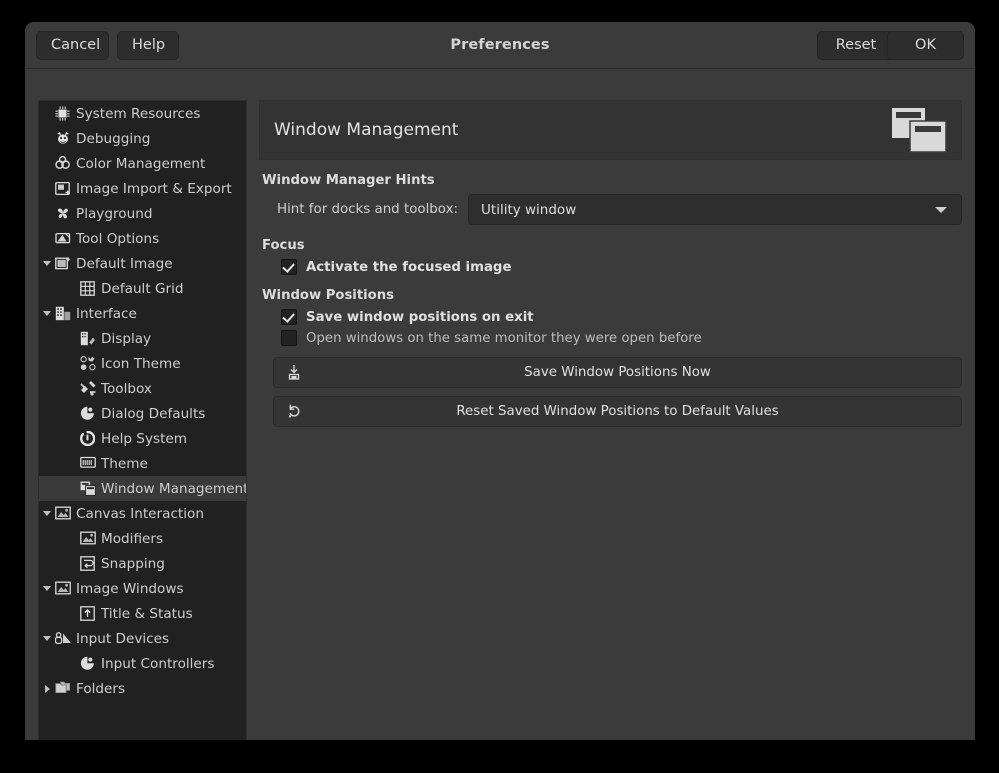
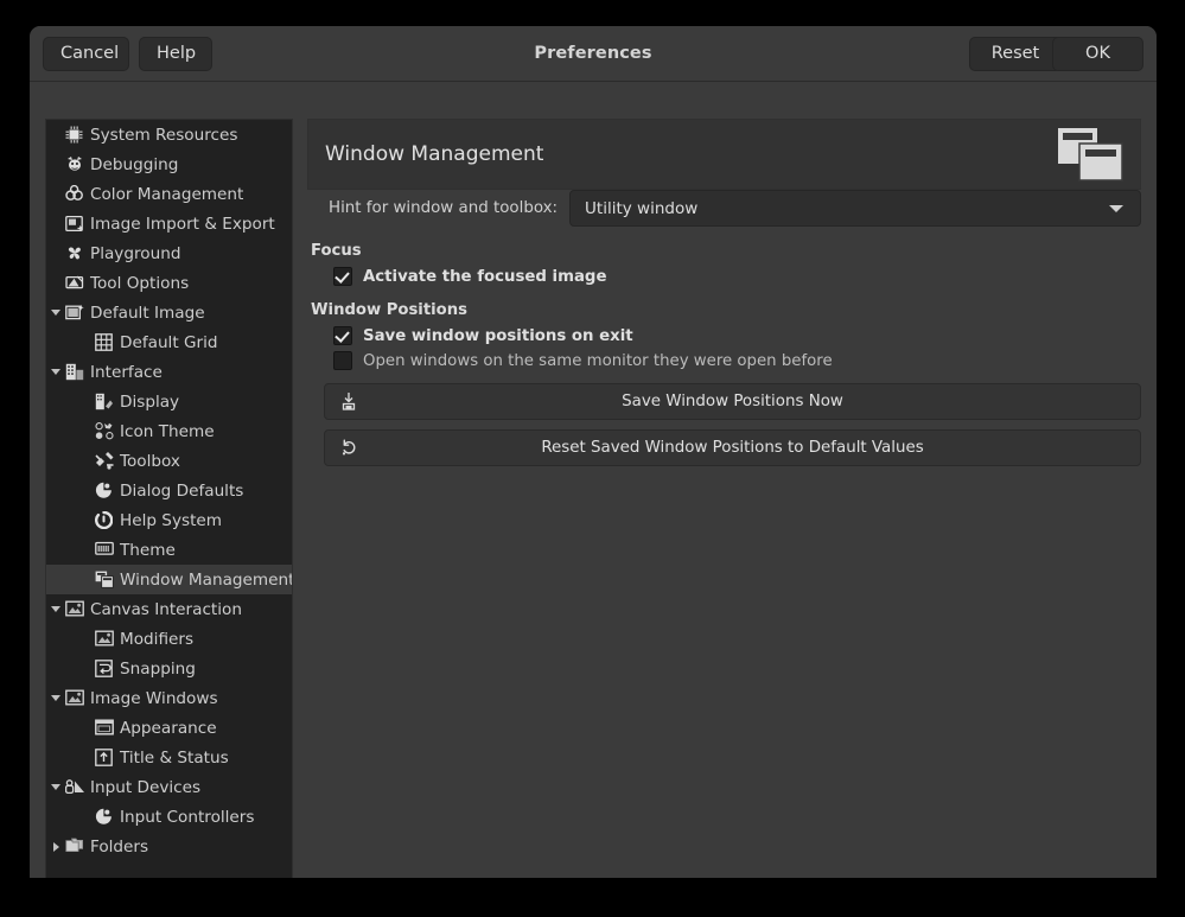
  Cancel
  Help
  Preferences
  Reset
  OK
  System Resources
  Debugging
  Color Management
  Image Import & Export
  Playground
  Tool Options
  Default Image
  Default Grid
  Interface
  Display
  Icon Theme
  Toolbox
  Dialog Defaults
  Help System
  Theme
  Window Management
  Canvas Interaction
  Modifiers
  Snapping
  Image Windows
+ Appearance
  Title & Status
  Input Devices
  Input Controllers
  Folders
  Window Management
- Window Manager Hints
- Hint for docks and toolbox:
+ Hint for window and toolbox:
  Utility window
  Focus
  Activate the focused image
  Window Positions
  Save window positions on exit
  Open windows on the same monitor they were open before
  Save Window Positions Now
  Reset Saved Window Positions to Default Values
